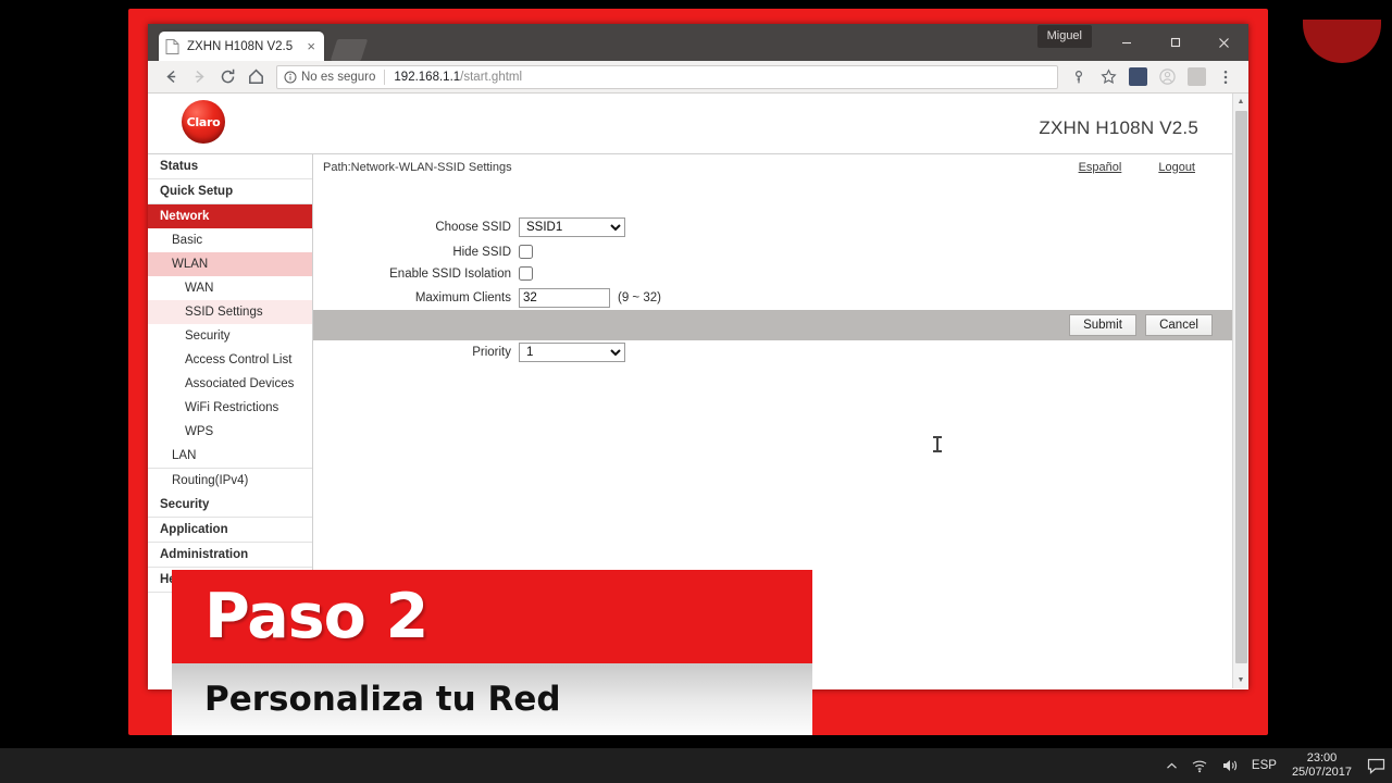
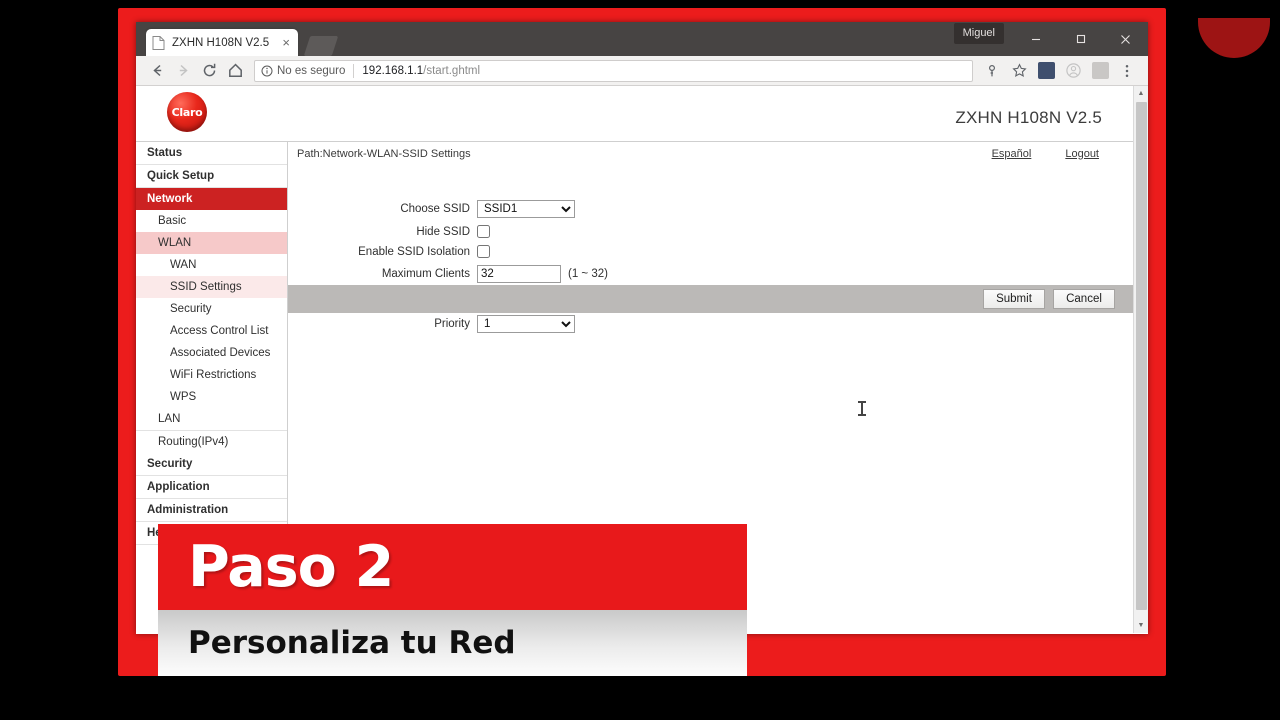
  ZXHN H108N V2.5
  ×
  Miguel
  No es seguro
  192.168.1.1
  /start.ghtml
  Claro
  ZXHN H108N V2.5
  Status
  Quick Setup
  Network
  Basic
  WLAN
  WAN
  SSID Settings
  Security
  Access Control List
  Associated Devices
  WiFi Restrictions
  WPS
  LAN
  Routing(IPv4)
  Security
  Application
  Administration
  Path:Network-WLAN-SSID Settings
  Español
  Logout
  Choose SSID
  SSID1
  Hide SSID
  Enable SSID Isolation
  Maximum Clients
  32
- (9 ~ 32)
+ (1 ~ 32)
  Priority
  1
  Submit
  Cancel
  Paso 2
  Personaliza tu Red
- ESP
- 23:00
- 25/07/2017
